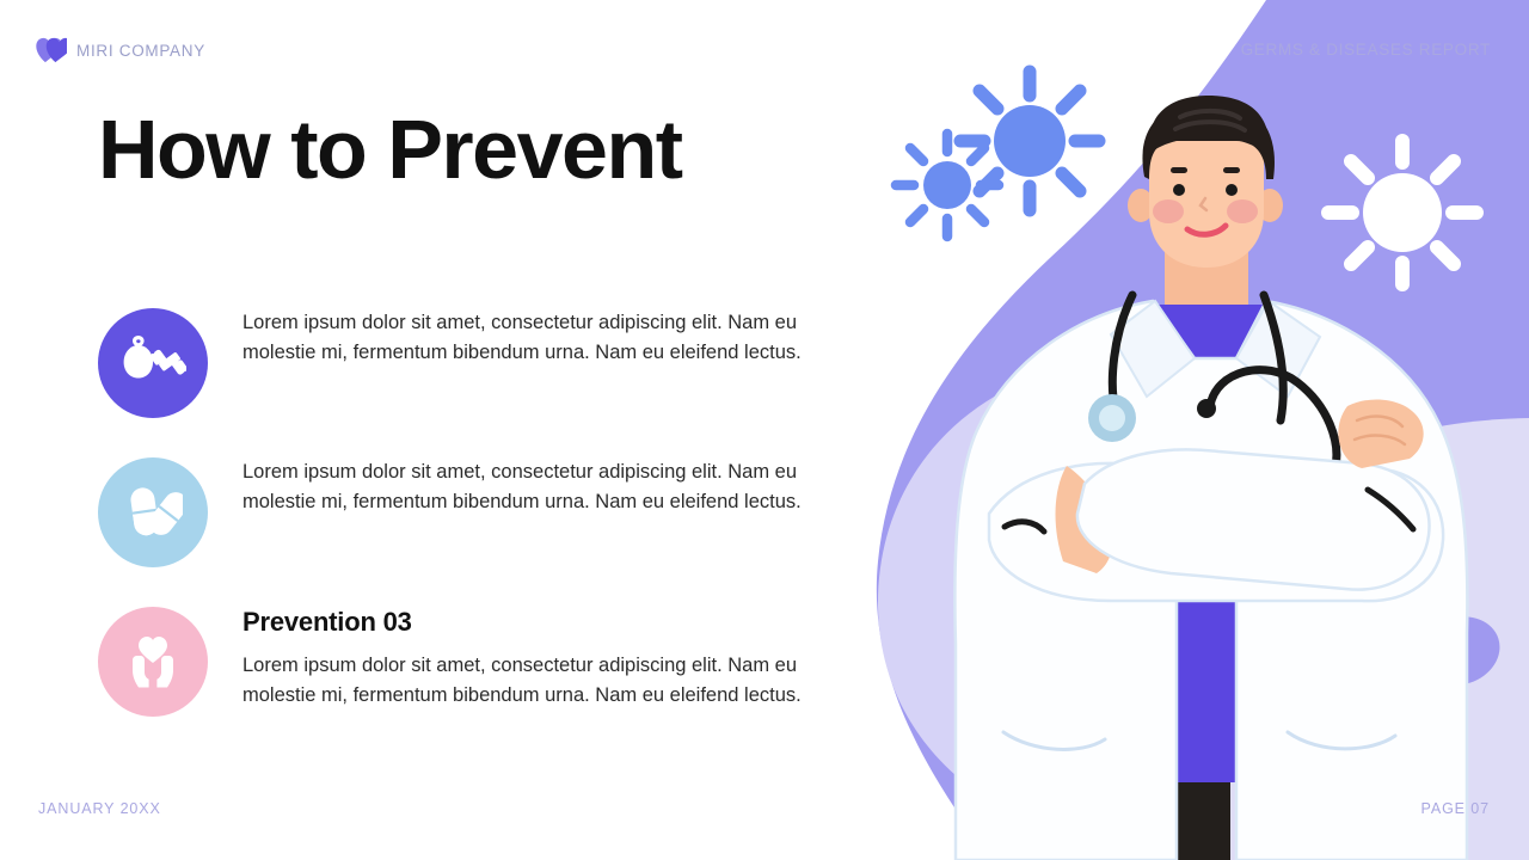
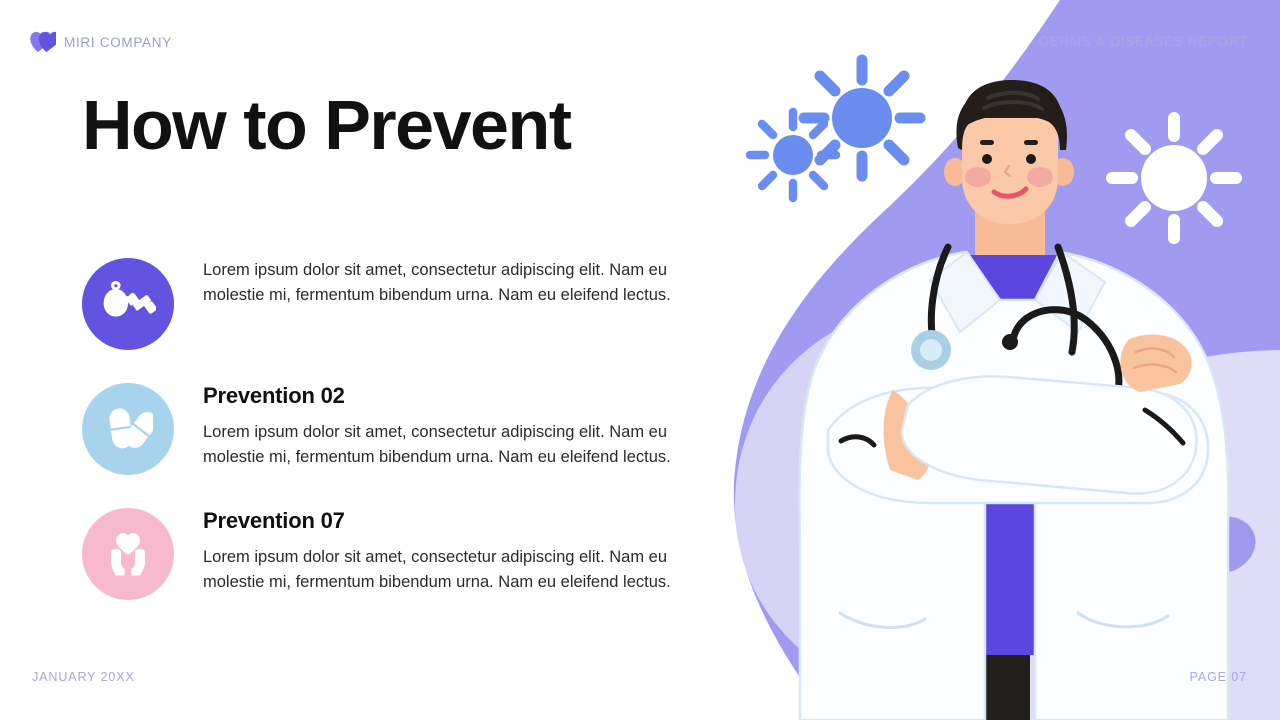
  MIRI COMPANY
  How to Prevent
  Lorem ipsum dolor sit amet, consectetur adipiscing elit. Nam eu molestie mi, fermentum bibendum urna. Nam eu eleifend lectus.
+ Prevention 02
  Lorem ipsum dolor sit amet, consectetur adipiscing elit. Nam eu molestie mi, fermentum bibendum urna. Nam eu eleifend lectus.
- Prevention 03
+ Prevention 07
  Lorem ipsum dolor sit amet, consectetur adipiscing elit. Nam eu molestie mi, fermentum bibendum urna. Nam eu eleifend lectus.
  JANUARY 20XX
  PAGE 07
